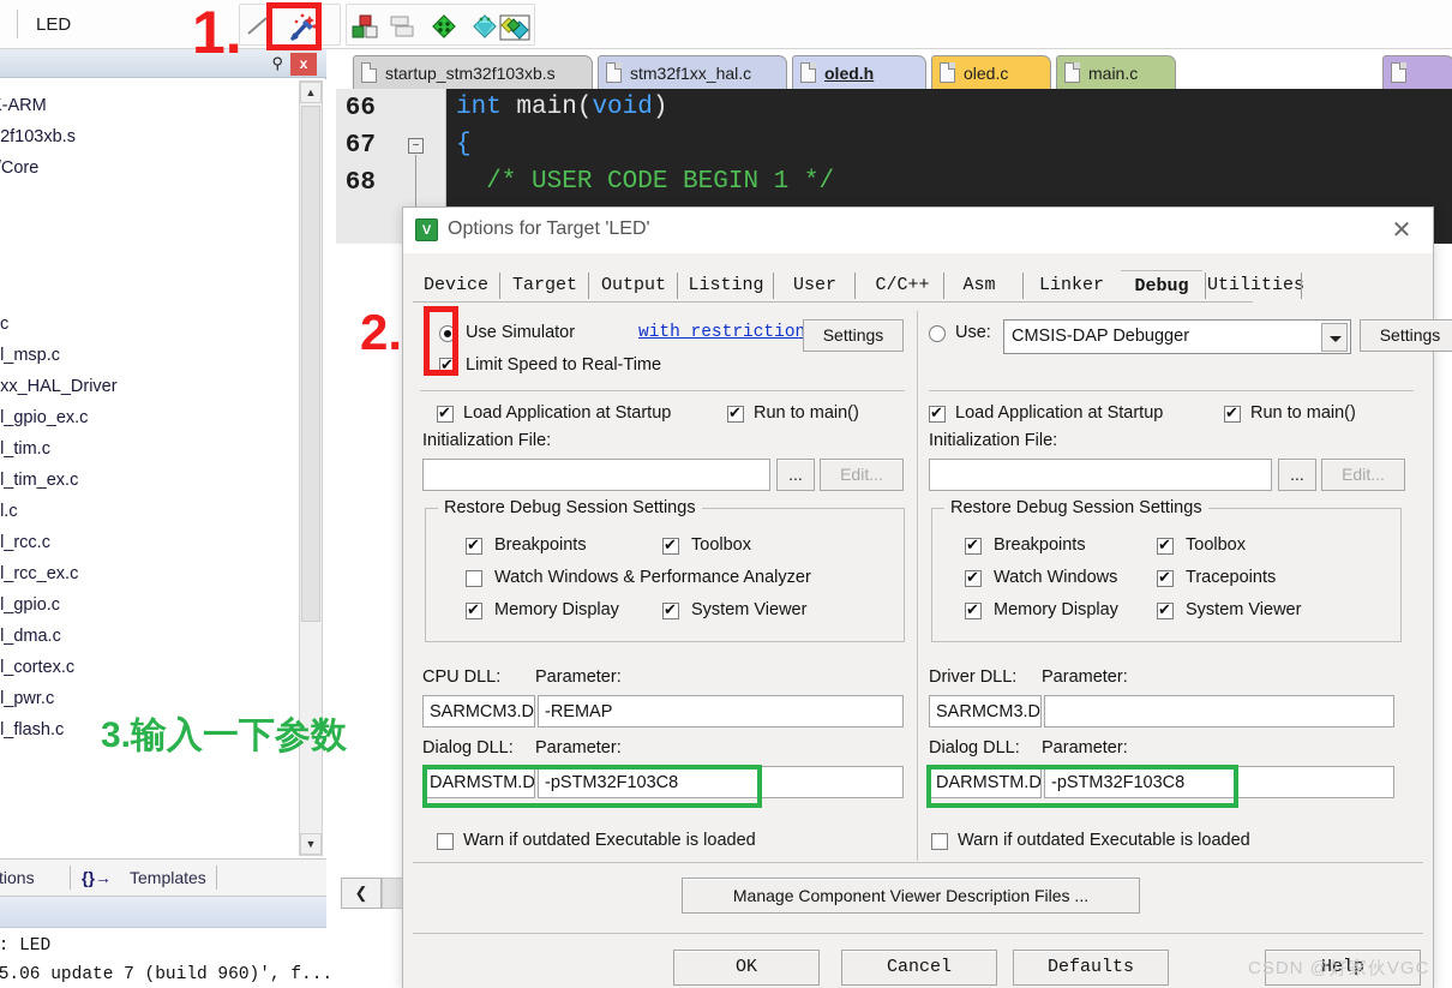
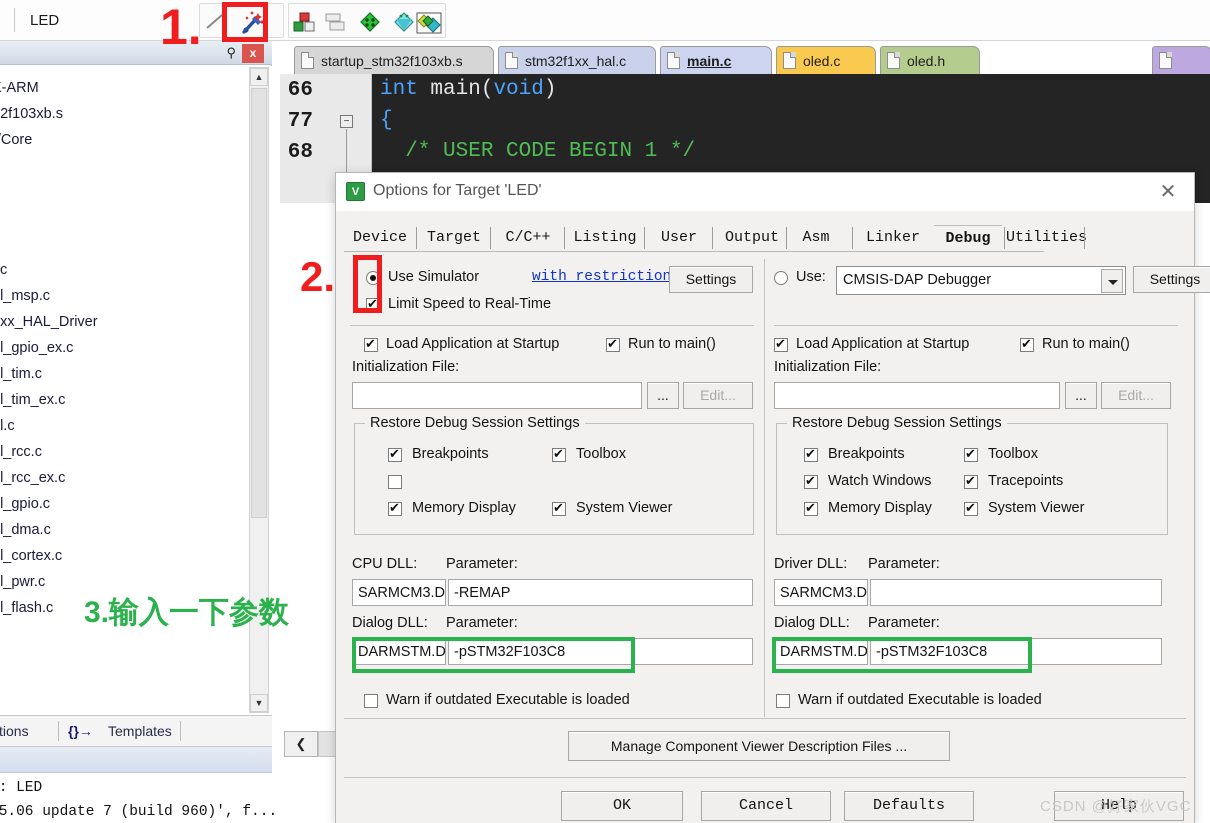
  ⚲
  x
  -ARM
  2f103xb.s
  l_msp.c
  xx_HAL_Driver
  l_gpio_ex.c
  l_tim.c
  l_tim_ex.c
  l.c
  l_rcc.c
  l_rcc_ex.c
  l_gpio.c
  l_dma.c
  l_cortex.c
  l_pwr.c
  l_flash.c
  ▲
  ▼
  tions
  {}→
  Templates
  : LED
  5.06 update 7 (build 960)', f...
  startup_stm32f103xb.s
  stm32f1xx_hal.c
- oled.h
+ main.c
  oled.c
- main.c
+ oled.h
  66
- 67
+ 77
  68
  −
  int main(void)
  {
  /* USER CODE BEGIN 1 */
  ❮
  LED
  V
  Options for Target 'LED'
  ✕
  Device
  Target
- Output
+ C/C++
  Listing
  User
- C/C++
+ Output
  Asm
  Linker
  Debug
  Utilities
  Use Simulator
  with restriction
  Settings
  Limit Speed to Real-Time
  Load Application at Startup
  Run to main()
  Initialization File:
  ...
  Edit...
  Restore Debug Session Settings
  Breakpoints
  Toolbox
- Watch Windows & Performance Analyzer
  Memory Display
  System Viewer
  CPU DLL:
  Parameter:
  SARMCM3.D
  -REMAP
  Dialog DLL:
  Parameter:
  DARMSTM.D
  -pSTM32F103C8
  Warn if outdated Executable is loaded
  Use:
  CMSIS-DAP Debugger
  Settings
  Load Application at Startup
  Run to main()
  Initialization File:
  ...
  Edit...
  Restore Debug Session Settings
  Breakpoints
  Toolbox
  Watch Windows
  Tracepoints
  Memory Display
  System Viewer
  Driver DLL:
  Parameter:
  SARMCM3.D
  Dialog DLL:
  Parameter:
  DARMSTM.D
  -pSTM32F103C8
  Warn if outdated Executable is loaded
  Manage Component Viewer Description Files ...
  OK
  Cancel
  Defaults
  Help
  1.
  2.
  3.输入一下参数
  CSDN @好家伙VGC
